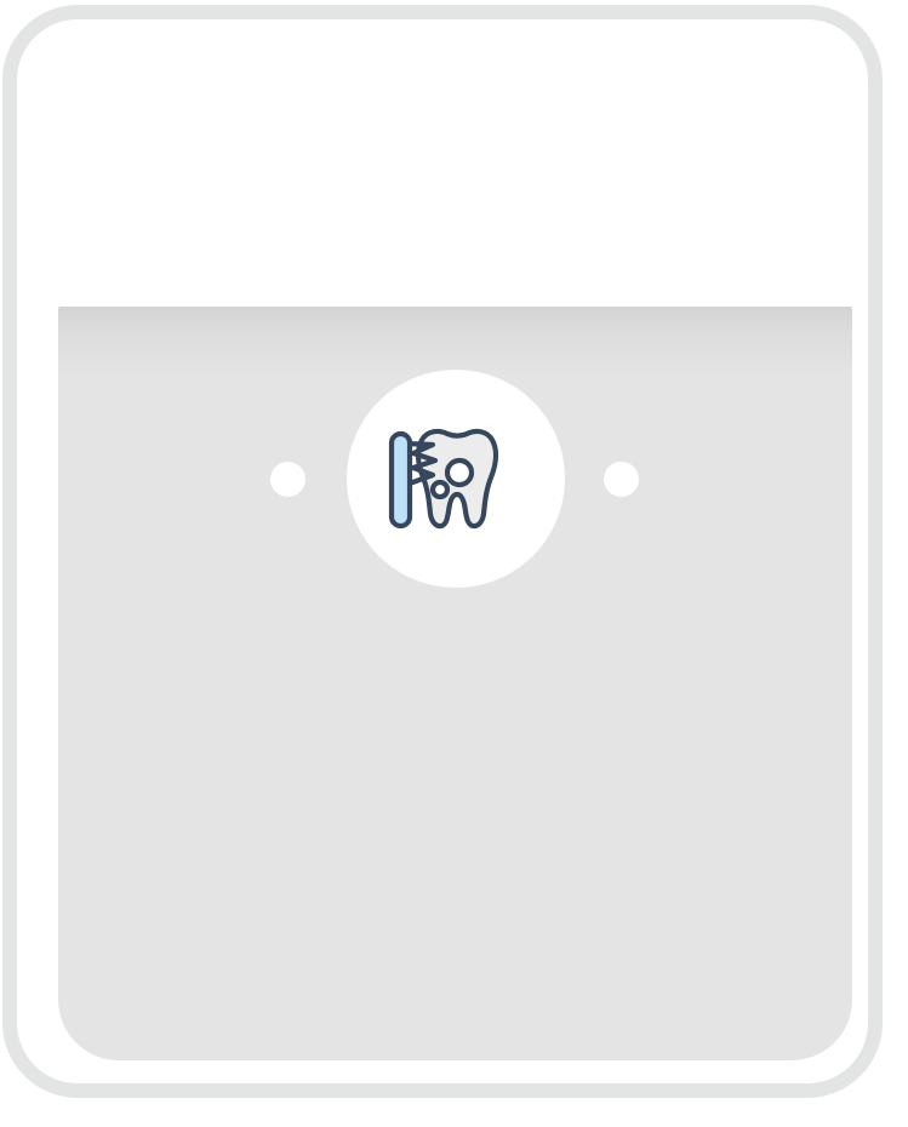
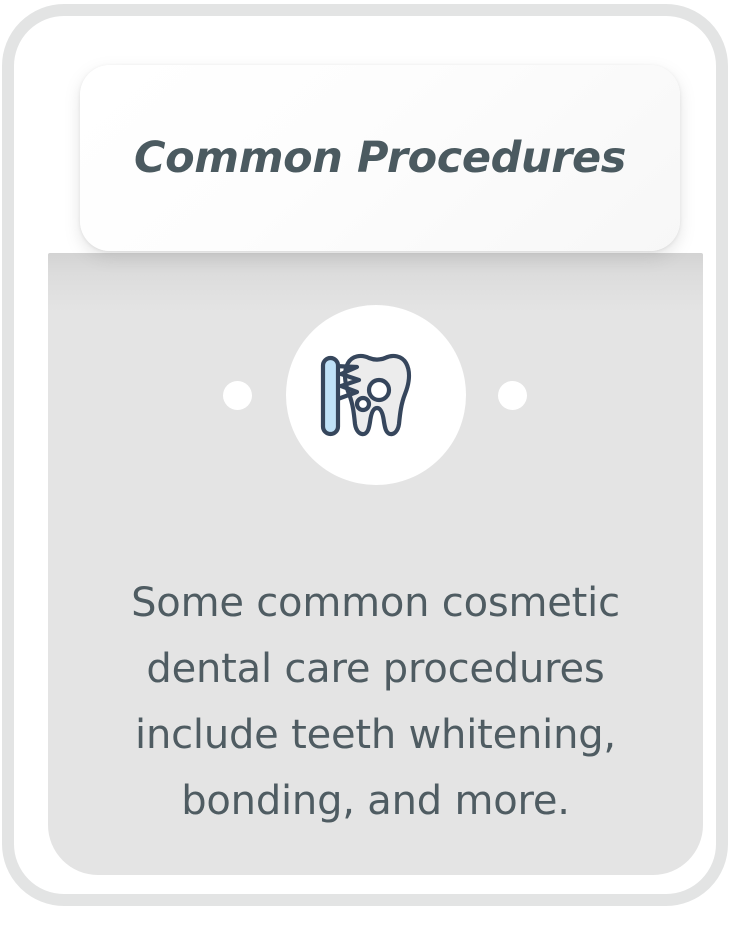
+ Common Procedures
+ Some common cosmetic dental care procedures include teeth whitening, bonding, and more.
